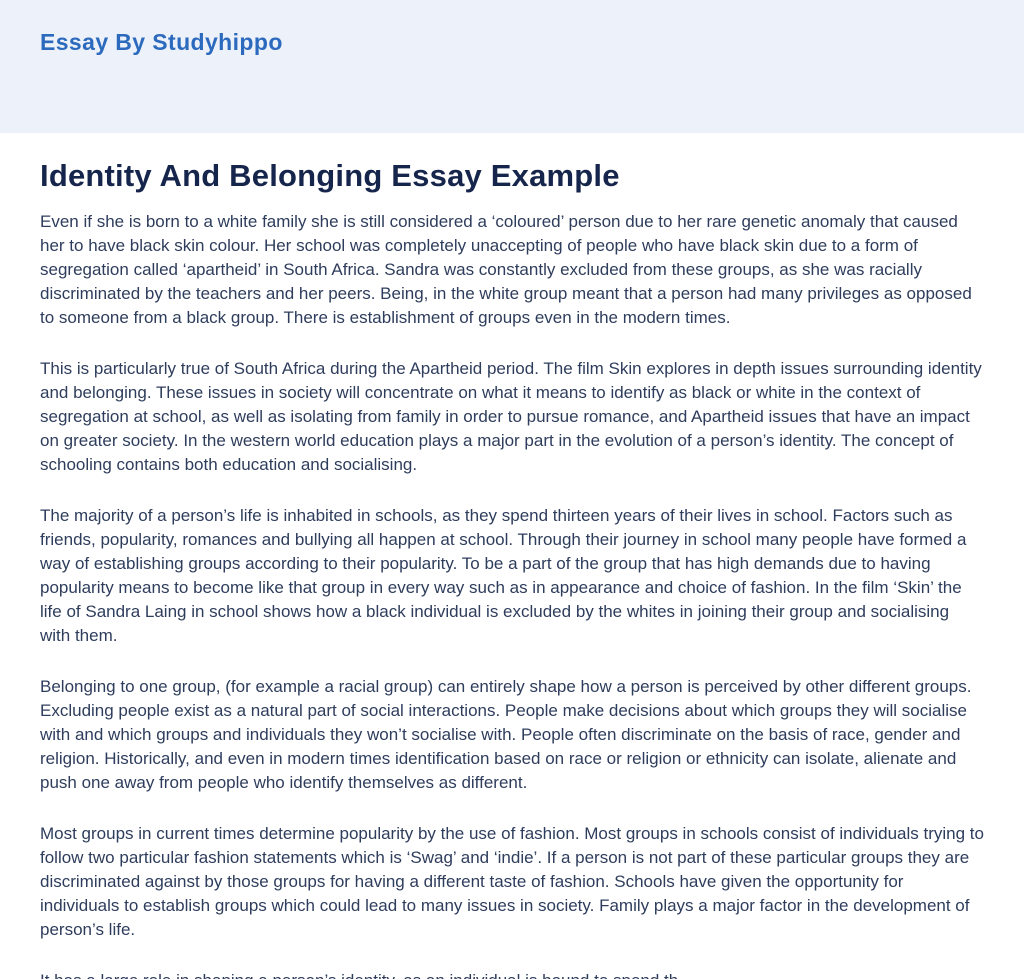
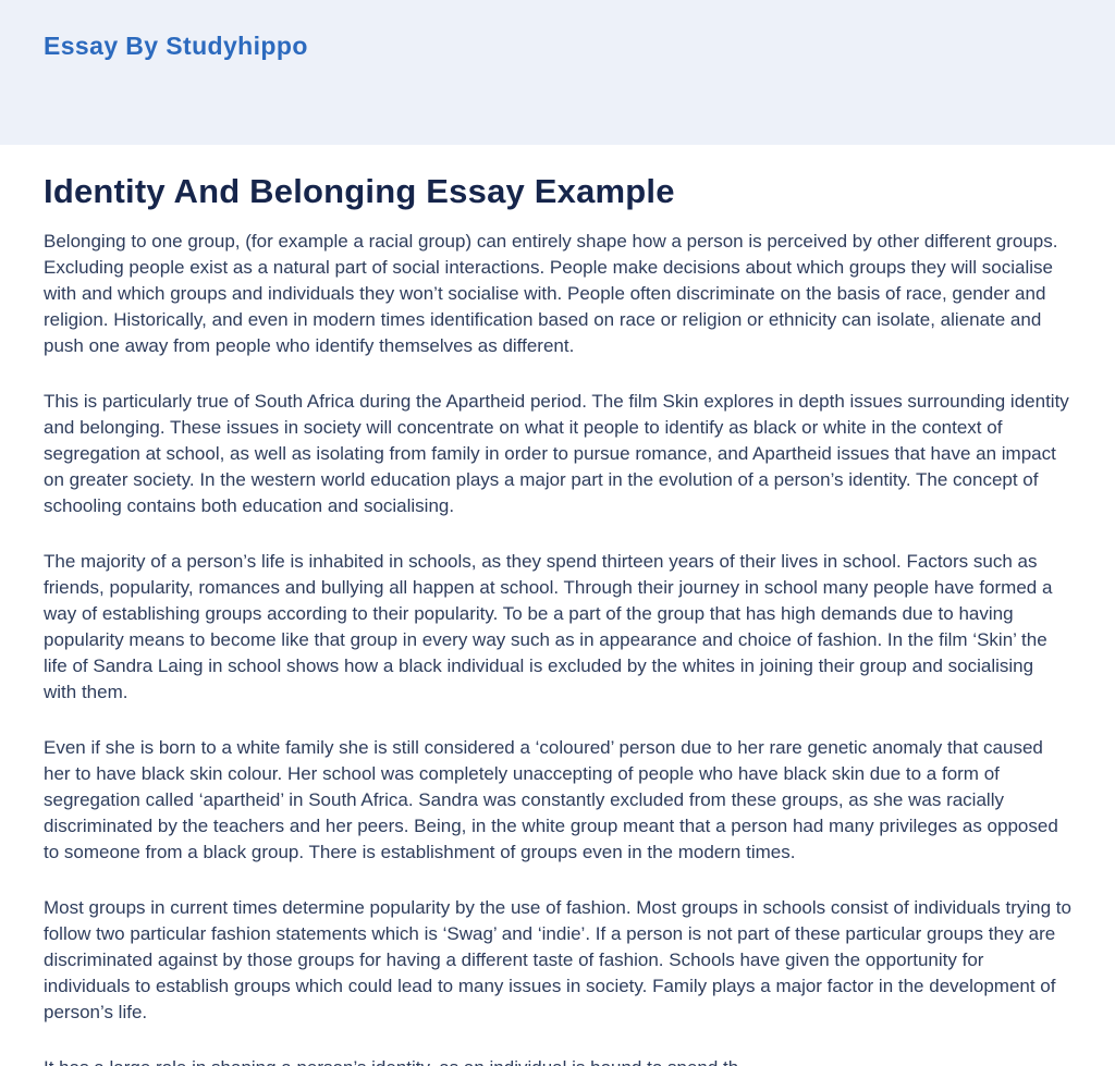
  Essay By Studyhippo
  Identity And Belonging Essay Example
- Even if she is born to a white family she is still considered a ‘coloured’ person due to her rare genetic anomaly that caused her to have black skin colour. Her school was completely unaccepting of people who have black skin due to a form of segregation called ‘apartheid’ in South Africa. Sandra was constantly excluded from these groups, as she was racially discriminated by the teachers and her peers. Being, in the white group meant that a person had many privileges as opposed to someone from a black group. There is establishment of groups even in the modern times.
+ Belonging to one group, (for example a racial group) can entirely shape how a person is perceived by other different groups. Excluding people exist as a natural part of social interactions. People make decisions about which groups they will socialise with and which groups and individuals they won’t socialise with. People often discriminate on the basis of race, gender and religion. Historically, and even in modern times identification based on race or religion or ethnicity can isolate, alienate and push one away from people who identify themselves as different.
- This is particularly true of South Africa during the Apartheid period. The film Skin explores in depth issues surrounding identity and belonging. These issues in society will concentrate on what it means to identify as black or white in the context of segregation at school, as well as isolating from family in order to pursue romance, and Apartheid issues that have an impact on greater society. In the western world education plays a major part in the evolution of a person’s identity. The concept of schooling contains both education and socialising.
+ This is particularly true of South Africa during the Apartheid period. The film Skin explores in depth issues surrounding identity and belonging. These issues in society will concentrate on what it people to identify as black or white in the context of segregation at school, as well as isolating from family in order to pursue romance, and Apartheid issues that have an impact on greater society. In the western world education plays a major part in the evolution of a person’s identity. The concept of schooling contains both education and socialising.
  The majority of a person’s life is inhabited in schools, as they spend thirteen years of their lives in school. Factors such as friends, popularity, romances and bullying all happen at school. Through their journey in school many people have formed a way of establishing groups according to their popularity. To be a part of the group that has high demands due to having popularity means to become like that group in every way such as in appearance and choice of fashion. In the film ‘Skin’ the life of Sandra Laing in school shows how a black individual is excluded by the whites in joining their group and socialising with them.
- Belonging to one group, (for example a racial group) can entirely shape how a person is perceived by other different groups. Excluding people exist as a natural part of social interactions. People make decisions about which groups they will socialise with and which groups and individuals they won’t socialise with. People often discriminate on the basis of race, gender and religion. Historically, and even in modern times identification based on race or religion or ethnicity can isolate, alienate and push one away from people who identify themselves as different.
+ Even if she is born to a white family she is still considered a ‘coloured’ person due to her rare genetic anomaly that caused her to have black skin colour. Her school was completely unaccepting of people who have black skin due to a form of segregation called ‘apartheid’ in South Africa. Sandra was constantly excluded from these groups, as she was racially discriminated by the teachers and her peers. Being, in the white group meant that a person had many privileges as opposed to someone from a black group. There is establishment of groups even in the modern times.
  Most groups in current times determine popularity by the use of fashion. Most groups in schools consist of individuals trying to follow two particular fashion statements which is ‘Swag’ and ‘indie’. If a person is not part of these particular groups they are discriminated against by those groups for having a different taste of fashion. Schools have given the opportunity for individuals to establish groups which could lead to many issues in society. Family plays a major factor in the development of person’s life.
